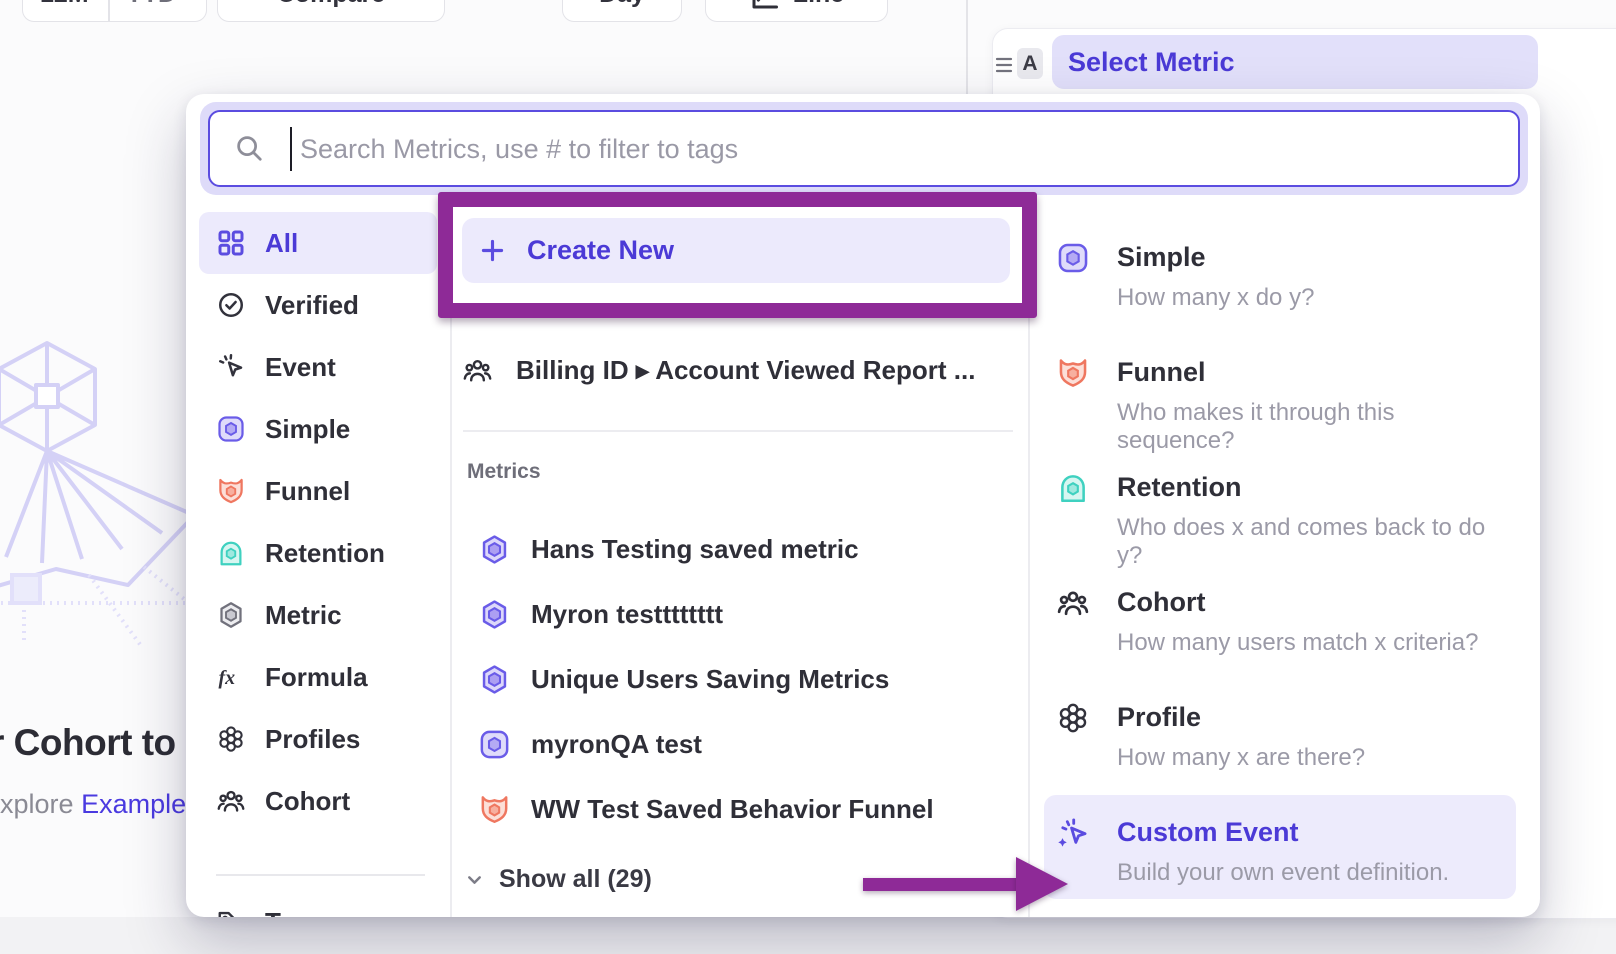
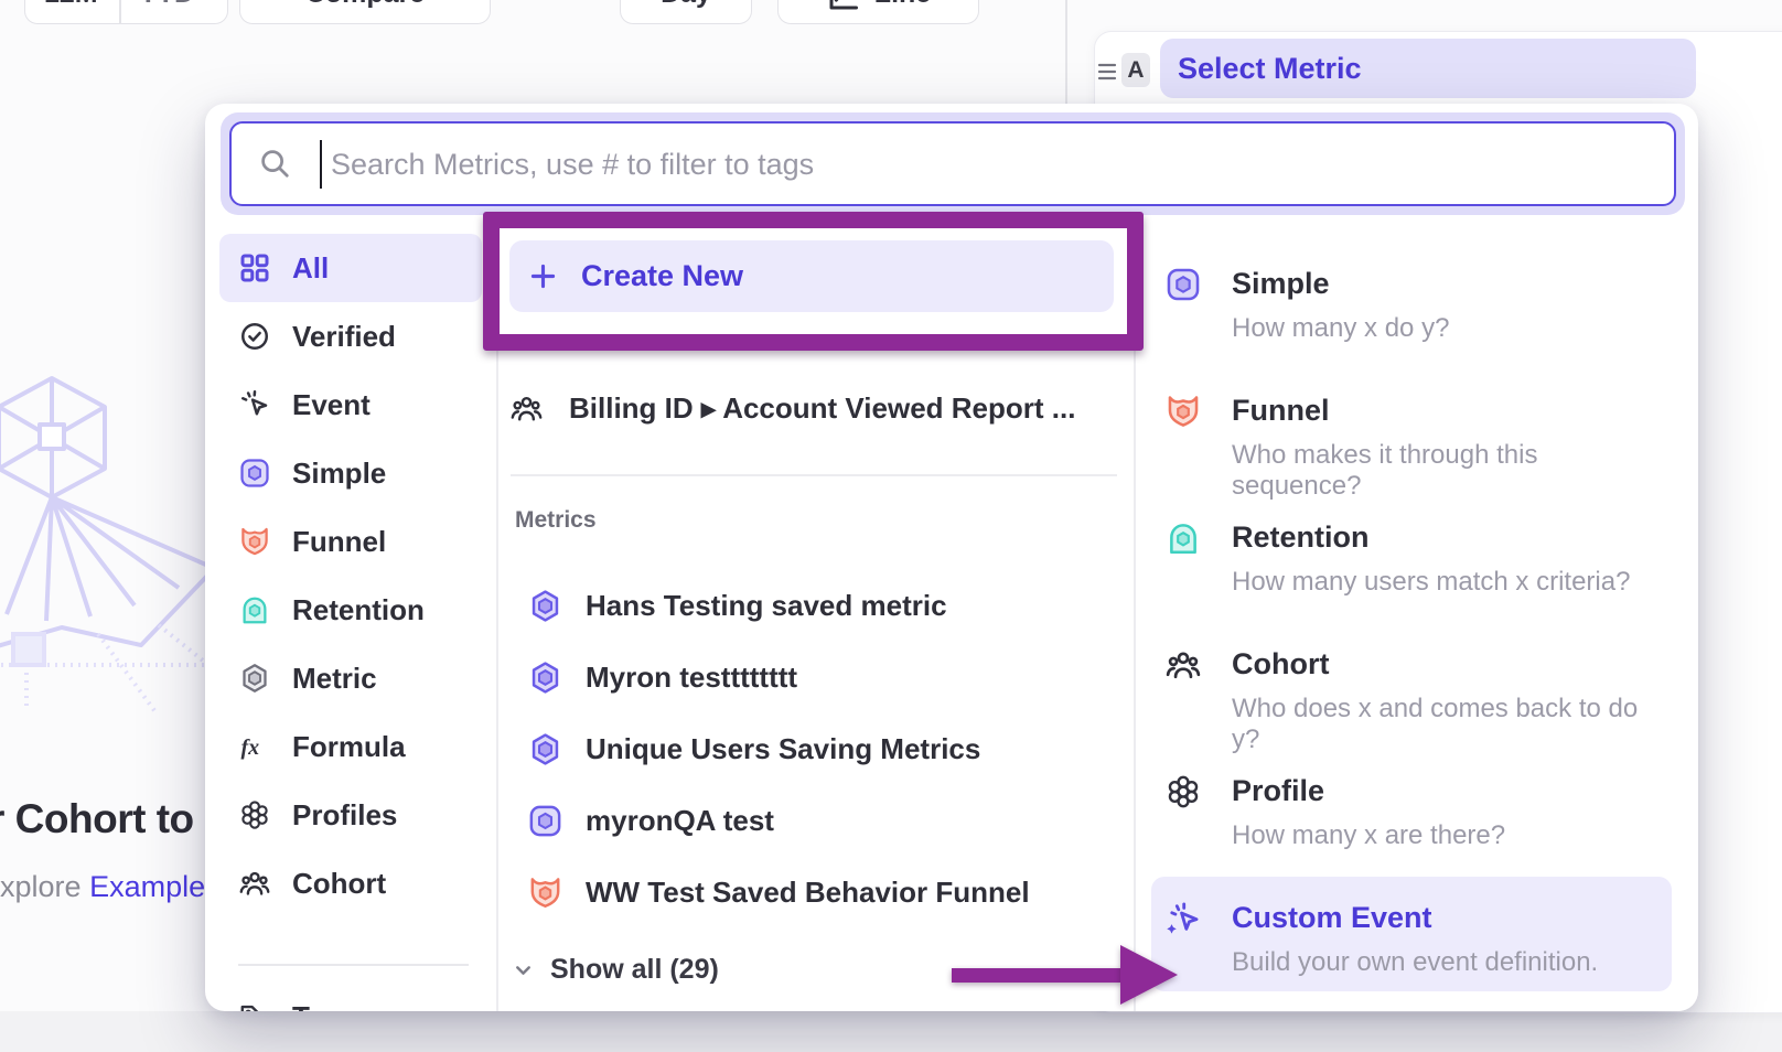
  A
  Select Metric
  Cohort to
  xplore Example
  Search Metrics, use # to filter to tags
  All
  Verified
  Event
  Simple
  Funnel
  Retention
  Metric
  fx
  Formula
  Profiles
  Cohort
  Create New
  Recents
  Billing ID ▸ Account Viewed Report ...
  Metrics
  Hans Testing saved metric
  Myron testttttttt
  Unique Users Saving Metrics
  myronQA test
  WW Test Saved Behavior Funnel
  Show all (29)
  Simple
  How many x do y?
  Funnel
  Who makes it through this sequence?
  Retention
- Who does x and comes back to do y?
+ How many users match x criteria?
  Cohort
- How many users match x criteria?
+ Who does x and comes back to do y?
  Profile
  How many x are there?
  Custom Event
  Build your own event definition.
